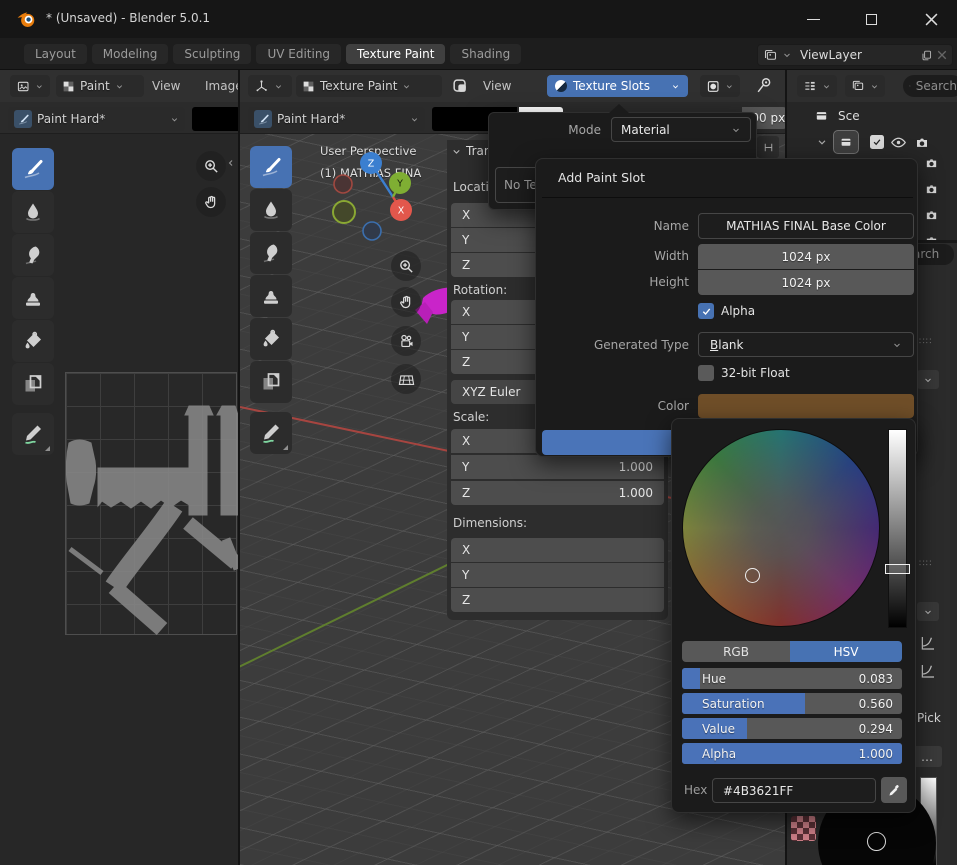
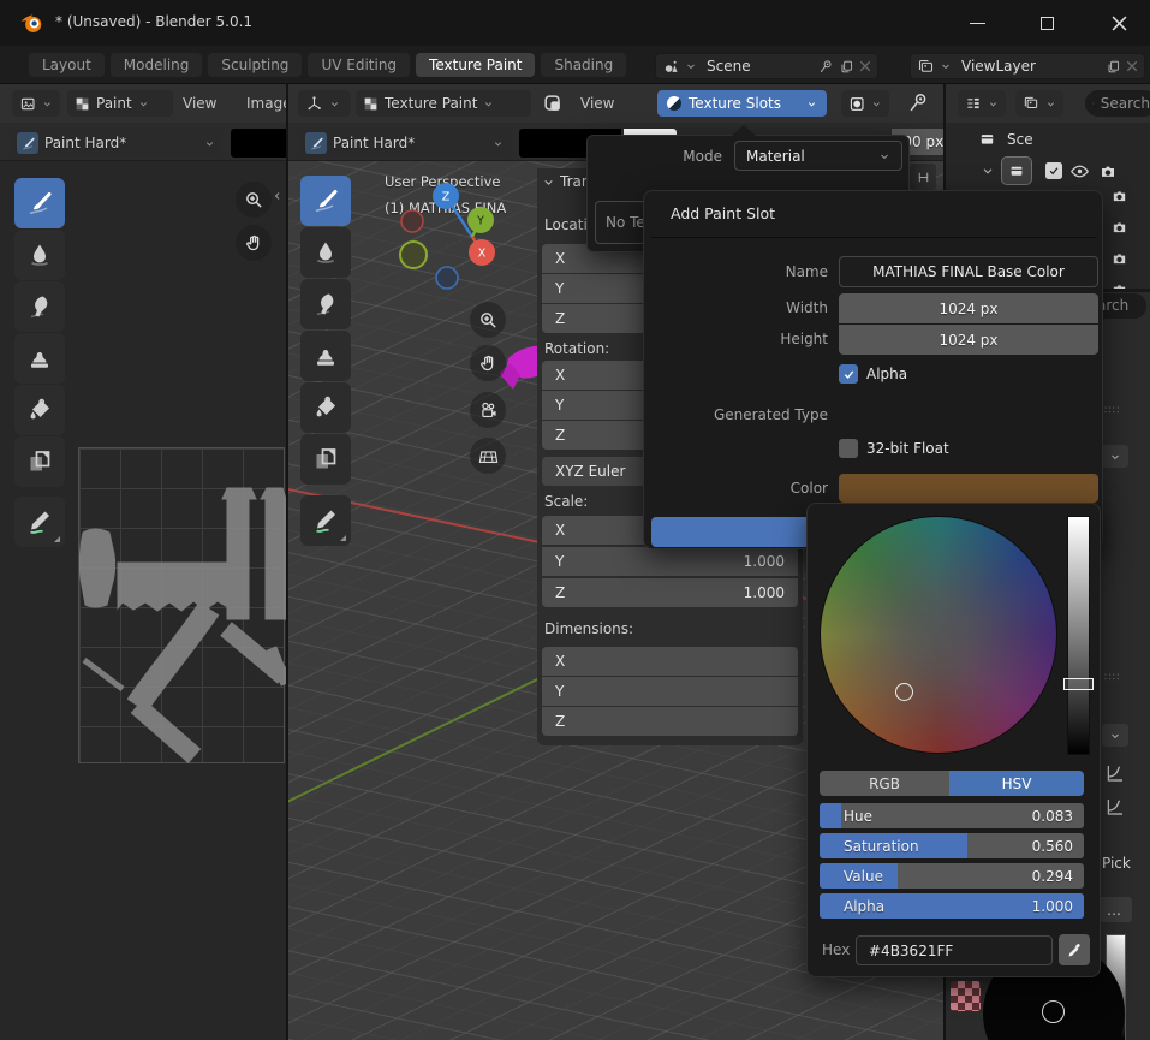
  * (Unsaved) - Blender 5.0.1
  Layout
  Modeling
  Sculpting
  UV Editing
  Texture Paint
  Shading
+ Scene
  ViewLayer
  Paint
  View
  Imag
  Paint Hard*
  Texture Paint
  View
  Texture Slots
  Paint Hard*
  User Perspective
  (1) MATASNA
  Z
  Y
  X
  X
  Y
  Z
  Rotation:
  X
  Y
  Z
  XYZ Euler
  Scale:
  X
  Y
  1.000
  Z
  1.000
  Dimensions:
  X
  Y
  Z
  Search
  Sce
  ∷∷
  ∷∷
  Pick
  …
  Mode
  Material
  Add Paint Slot
  Name
  MATHIAS FINAL Base Color
  Width
  1024 px
  Height
  1024 px
  Alpha
  Generated Type
- Blank
  32-bit Float
  Color
  RGB
  HSV
  Hue
  0.083
  Saturation
  0.560
  Value
  0.294
  Alpha
  1.000
  Hex
  #4B3621FF
